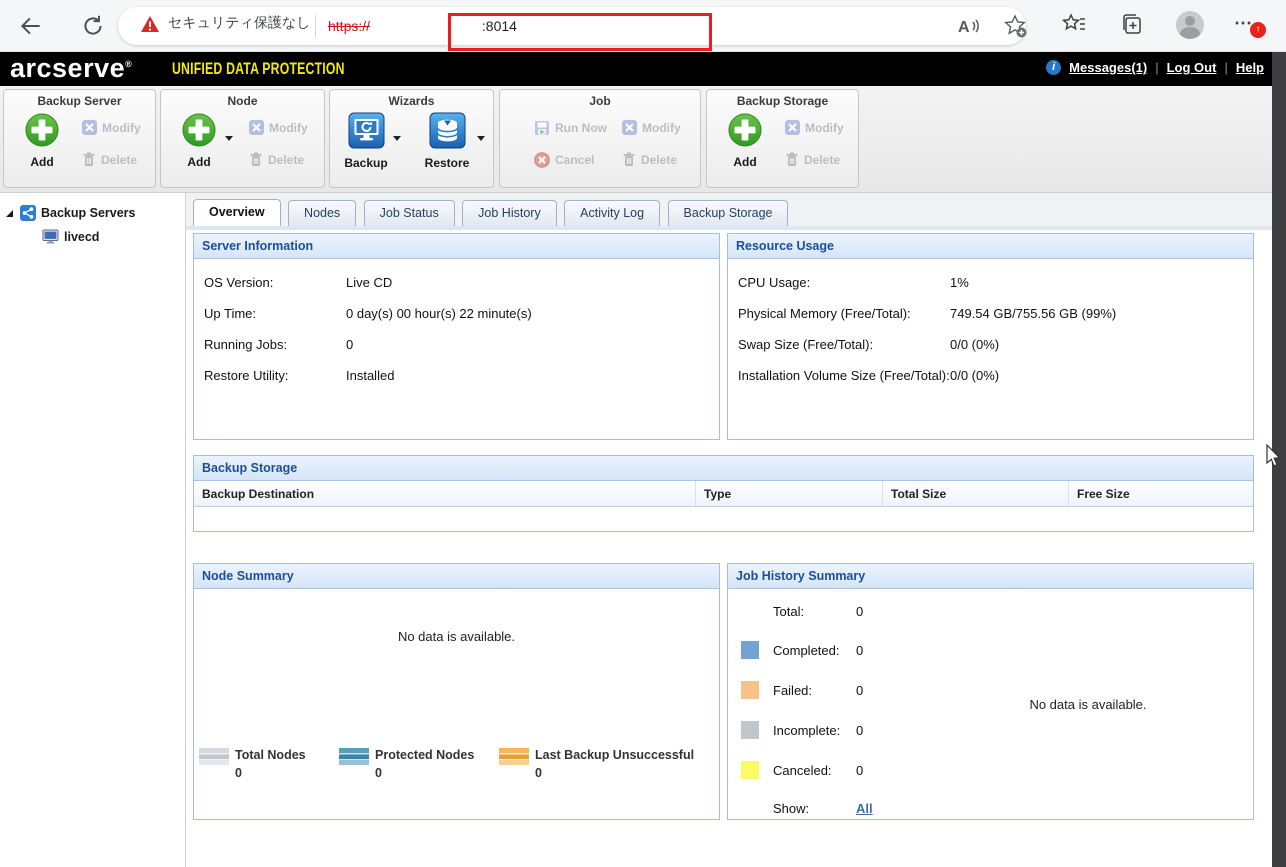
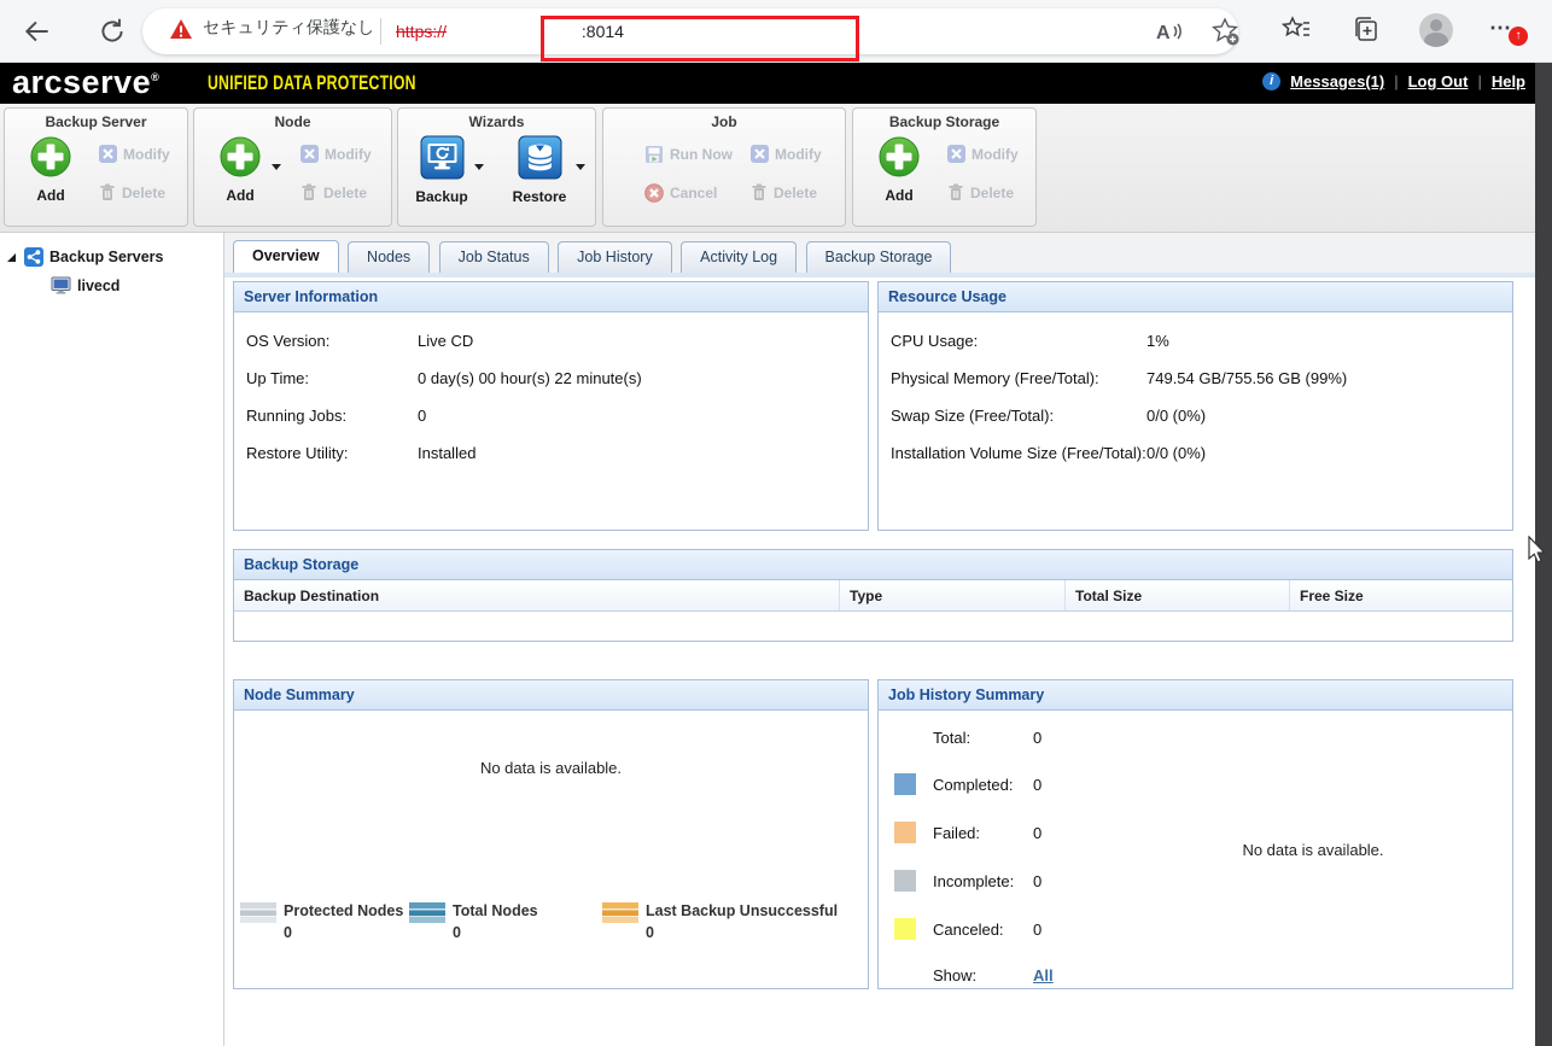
  セキュリティ保護なし
  https:// :8014
  A
  ⋯
  ↑
  arcserve®
  UNIFIED DATA PROTECTION
  i
  Messages(1)
  |
  Log Out
  |
  Help
  Backup Server
  Add
  Modify
  Delete
  Node
  Add
  Modify
  Delete
  Wizards
  Backup
  Restore
  Job
  Run Now
  Modify
  Cancel
  Delete
  Backup Storage
  Add
  Modify
  Delete
  Backup Servers
  livecd
  Overview Nodes Job Status Job History Activity Log Backup Storage
  Server Information
  OS Version:
  Live CD
  Up Time:
  0 day(s) 00 hour(s) 22 minute(s)
  Running Jobs:
  0
  Restore Utility:
  Installed
  Resource Usage
  CPU Usage:
  1%
  Physical Memory (Free/Total):
  749.54 GB/755.56 GB (99%)
  Swap Size (Free/Total):
  0/0 (0%)
  Installation Volume Size (Free/Total):
  0/0 (0%)
  Backup Storage
  Backup Destination
  Type
  Total Size
  Free Size
  Node Summary
  No data is available.
- Total Nodes
+ Protected Nodes
  0
- Protected Nodes
+ Total Nodes
  0
  Last Backup Unsuccessful
  0
  Job History Summary
  Total:
  0
  Completed:
  0
  Failed:
  0
  Incomplete:
  0
  Canceled:
  0
  Show:
  All
  No data is available.
